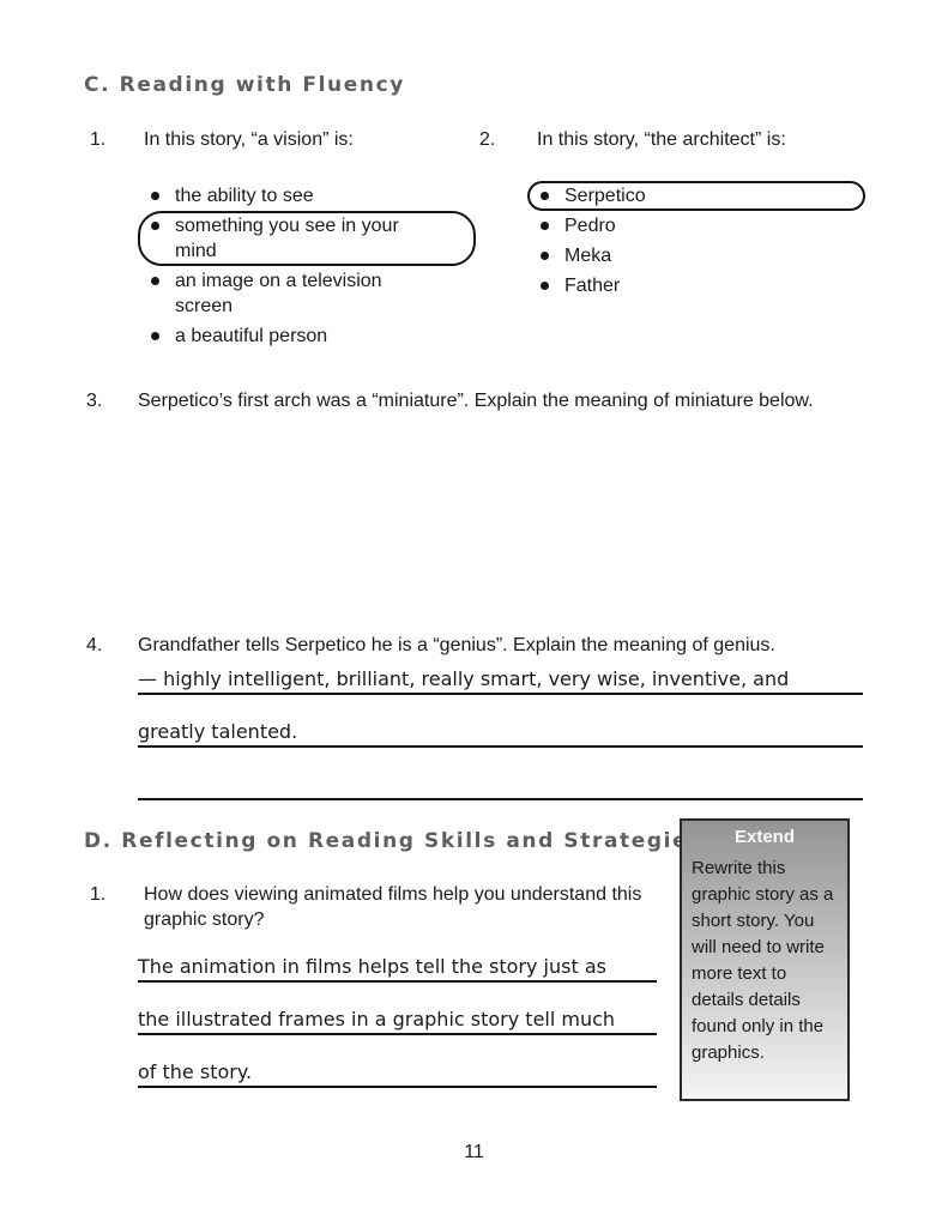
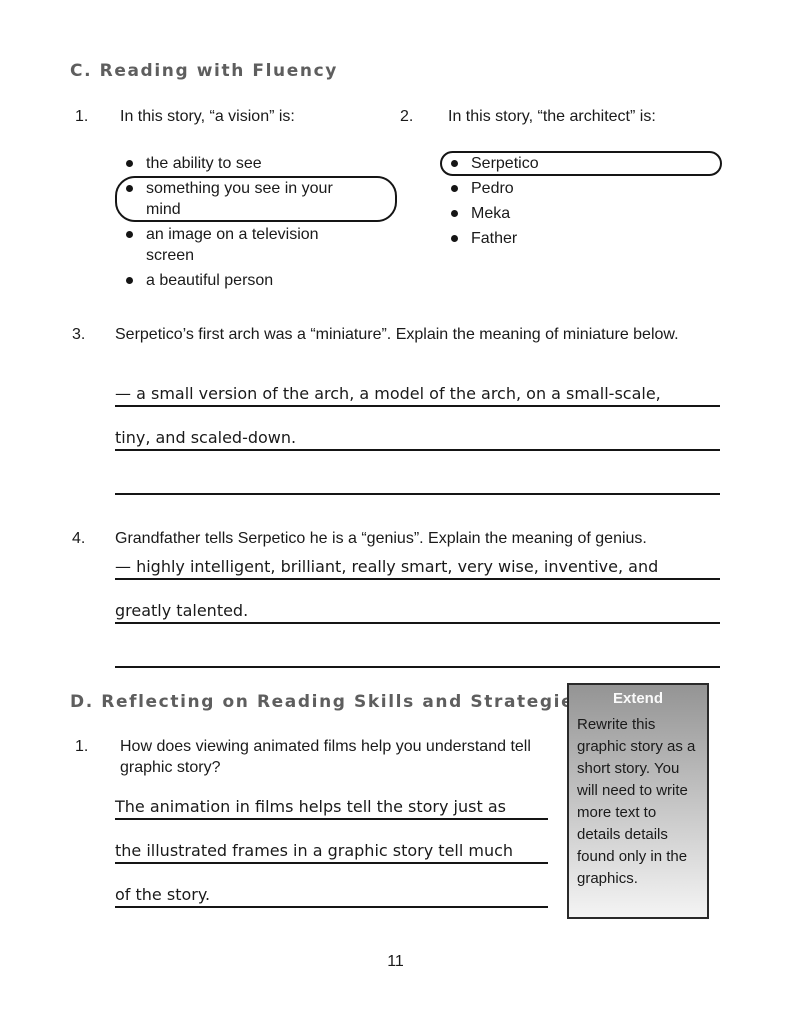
  C. Reading with Fluency
  1.
  In this story, “a vision” is:
  the ability to see
  something you see in your mind
  an image on a television screen
  a beautiful person
  2.
  In this story, “the architect” is:
  Serpetico
  Pedro
  Meka
  Father
  3.
  Serpetico’s first arch was a “miniature”. Explain the meaning of miniature below.
+ — a small version of the arch, a model of the arch, on a small-scale,
+ tiny, and scaled-down.
  4.
  Grandfather tells Serpetico he is a “genius”. Explain the meaning of genius.
  — highly intelligent, brilliant, really smart, very wise, inventive, and
  greatly talented.
  D. Reflecting on Reading Skills and Strategi
  1.
- How does viewing animated films help you understand this graphic story?
+ How does viewing animated films help you understand tell graphic story?
  The animation in films helps tell the story just as
  the illustrated frames in a graphic story tell much
  of the story.
  Extend
  Rewrite this graphic story as a short story. You will need to write more text to details details found only in the graphics.
  11
